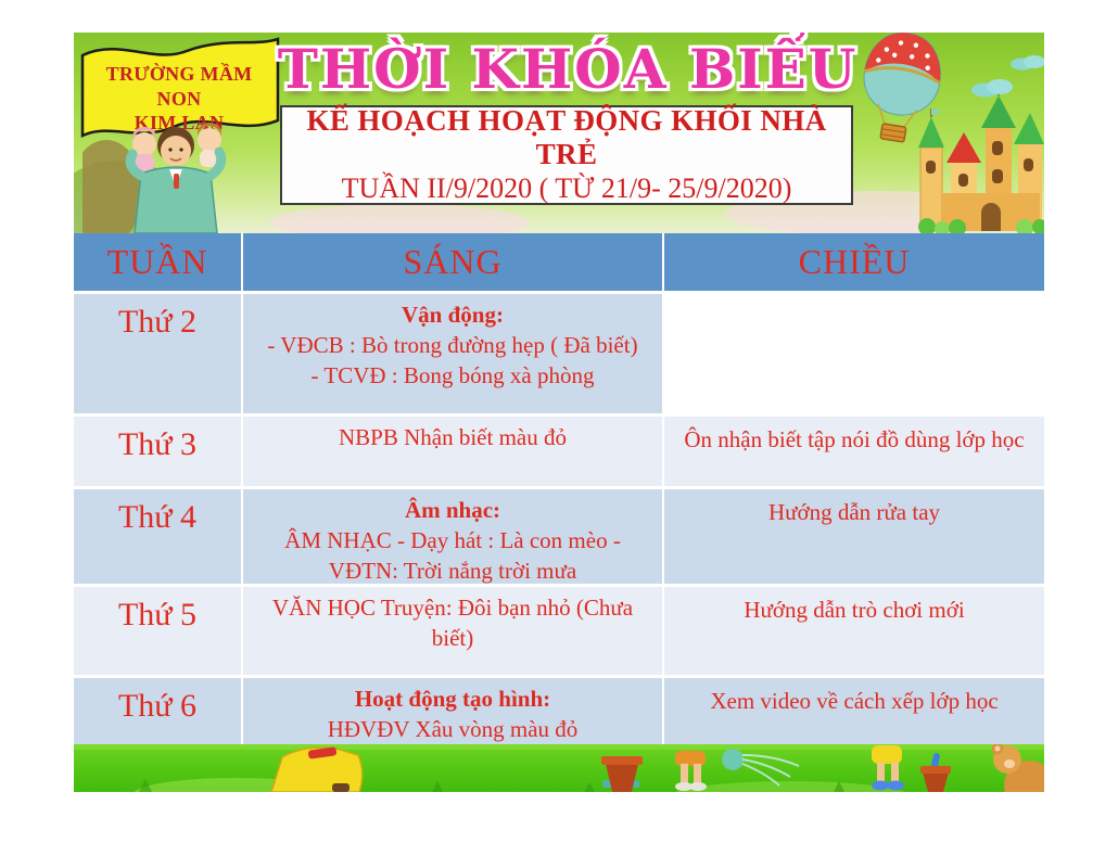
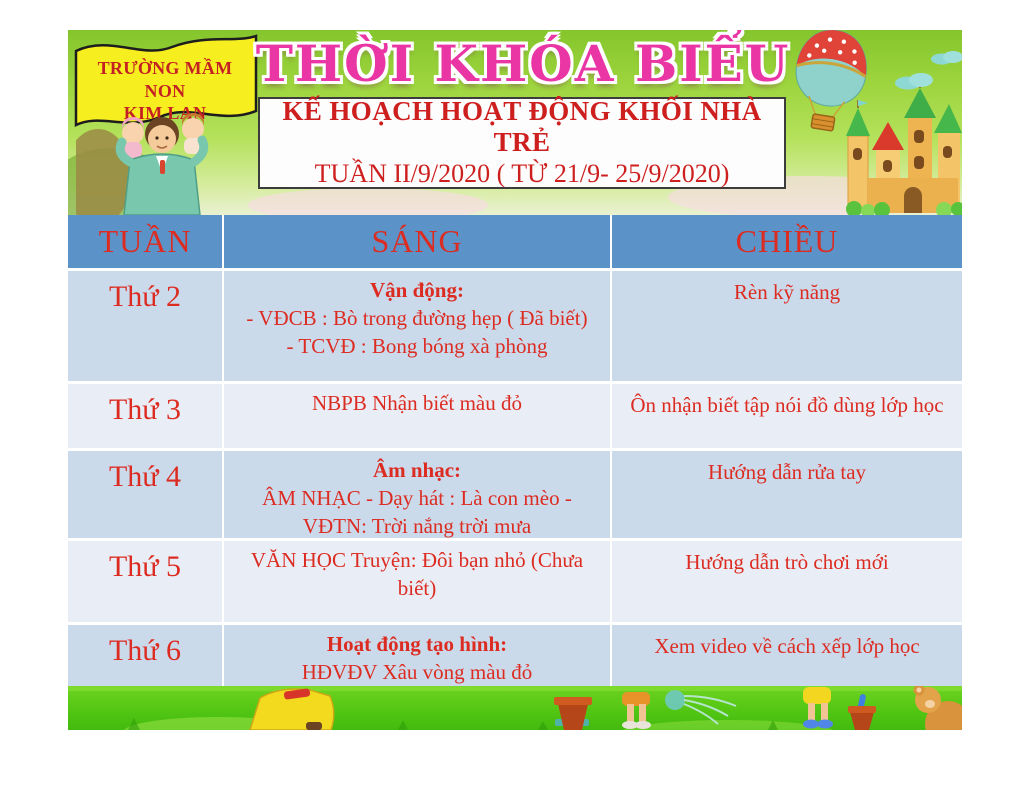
  TRƯỜNG MẦM NON
  KIM LAN
  THỜI KHÓA BIỂU
  KẾ HOẠCH HOẠT ĐỘNG KHỐI NHÀ TRẺ
  TUẦN II/9/2020 ( TỪ 21/9- 25/9/2020)
  TUẦN
  SÁNG
  CHIỀU
  Thứ 2
  Vận động:
  - VĐCB : Bò trong đường hẹp ( Đã biết)
  - TCVĐ : Bong bóng xà phòng
+ Rèn kỹ năng
  Thứ 3
  NBPB Nhận biết màu đỏ
  Ôn nhận biết tập nói đồ dùng lớp học
  Thứ 4
  Âm nhạc:
  ÂM NHẠC - Dạy hát : Là con mèo -
  VĐTN: Trời nắng trời mưa
  Hướng dẫn rửa tay
  Thứ 5
  VĂN HỌC Truyện: Đôi bạn nhỏ (Chưa
  biết)
  Hướng dẫn trò chơi mới
  Thứ 6
  Hoạt động tạo hình:
  HĐVĐV Xâu vòng màu đỏ
  Xem video về cách xếp lớp học
